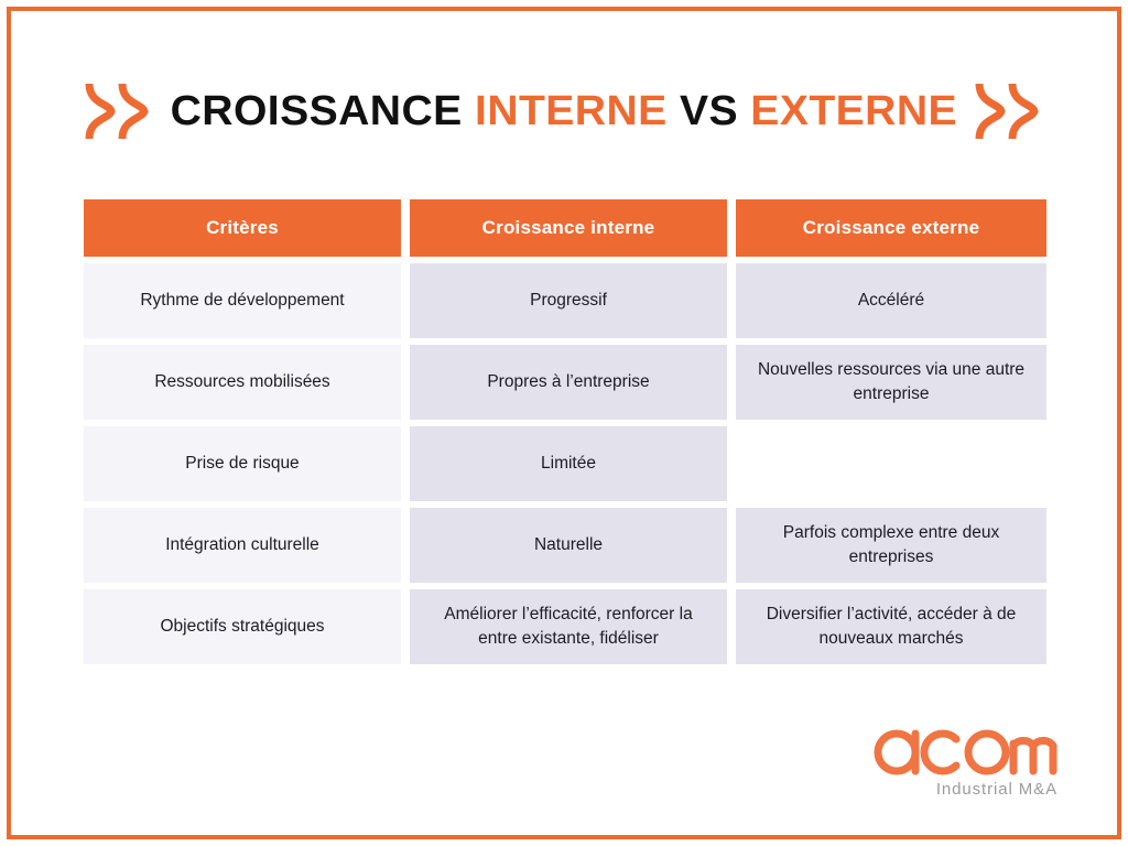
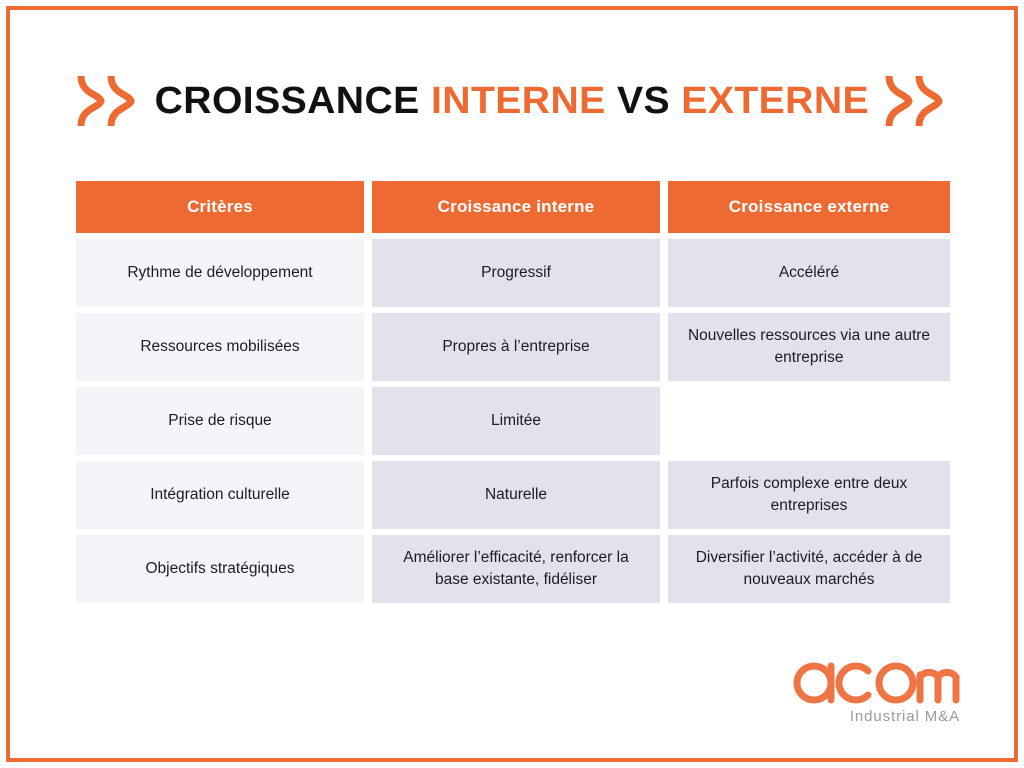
  CROISSANCE INTERNE VS EXTERNE
  Critères
  Croissance interne
  Croissance externe
  Rythme de développement
  Progressif
  Accéléré
  Ressources mobilisées
  Propres à l’entreprise
  Nouvelles ressources via une autre entreprise
  Prise de risque
  Limitée
  Intégration culturelle
  Naturelle
  Parfois complexe entre deux entreprises
  Objectifs stratégiques
- Améliorer l’efficacité, renforcer la entre existante, fidéliser
+ Améliorer l’efficacité, renforcer la base existante, fidéliser
  Diversifier l’activité, accéder à de nouveaux marchés
  Industrial M&A
